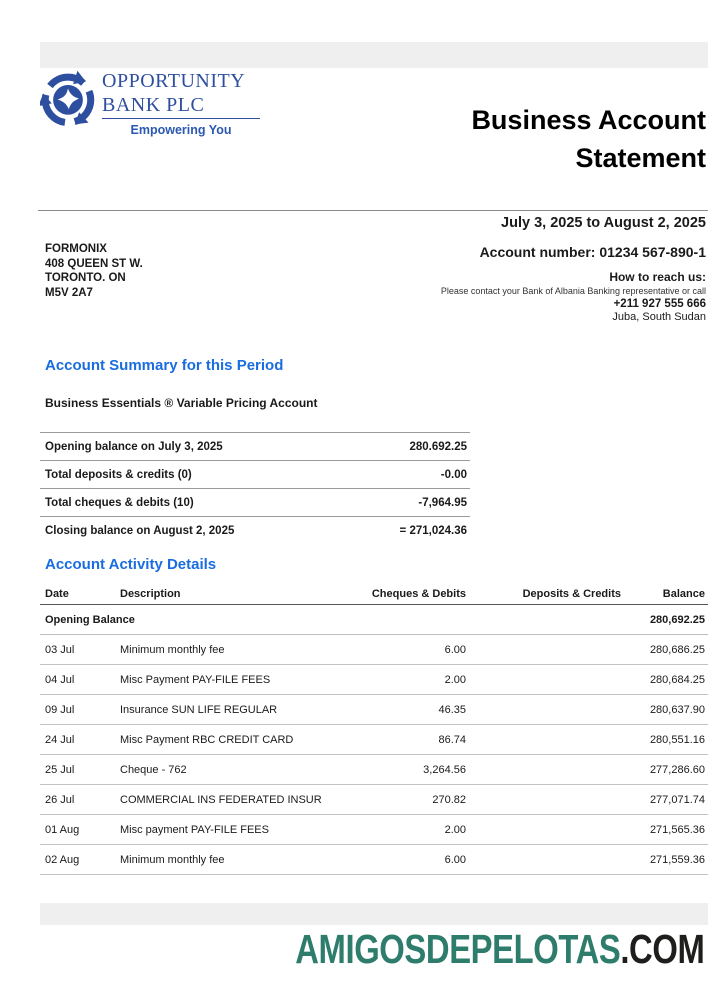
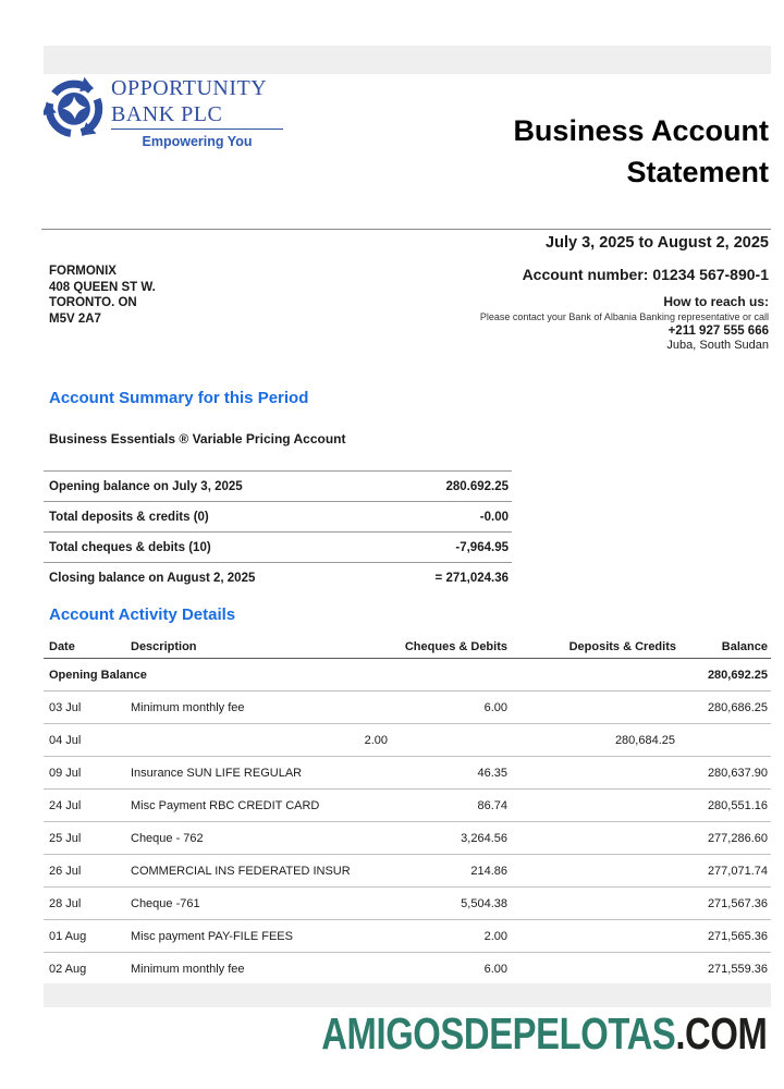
  OPPORTUNITY
  BANK PLC
  Empowering You
  Business Account
  Statement
  July 3, 2025 to August 2, 2025
  Account number: 01234 567-890-1
  How to reach us:
  Please contact your Bank of Albania Banking representative or call
  +211 927 555 666
  Juba, South Sudan
  FORMONIX
  408 QUEEN ST W.
  TORONTO. ON
  M5V 2A7
  Account Summary for this Period
  Business Essentials ® Variable Pricing Account
  Opening balance on July 3, 2025
  280.692.25
  Total deposits & credits (0)
  -0.00
  Total cheques & debits (10)
  -7,964.95
  Closing balance on August 2, 2025
  = 271,024.36
  Account Activity Details
  Date
  Description
  Cheques & Debits
  Deposits & Credits
  Balance
  Opening Balance
  280,692.25
  03 Jul
  Minimum monthly fee
  6.00
  280,686.25
  04 Jul
- Misc Payment PAY-FILE FEES
  2.00
  280,684.25
  09 Jul
  Insurance SUN LIFE REGULAR
  46.35
  280,637.90
  24 Jul
  Misc Payment RBC CREDIT CARD
  86.74
  280,551.16
  25 Jul
  Cheque - 762
  3,264.56
  277,286.60
  26 Jul
  COMMERCIAL INS FEDERATED INSUR
- 270.82
+ 214.86
  277,071.74
+ 28 Jul
+ Cheque -761
+ 5,504.38
+ 271,567.36
  01 Aug
  Misc payment PAY-FILE FEES
  2.00
  271,565.36
  02 Aug
  Minimum monthly fee
  6.00
  271,559.36
  AMIGOSDEPELOTAS.COM
